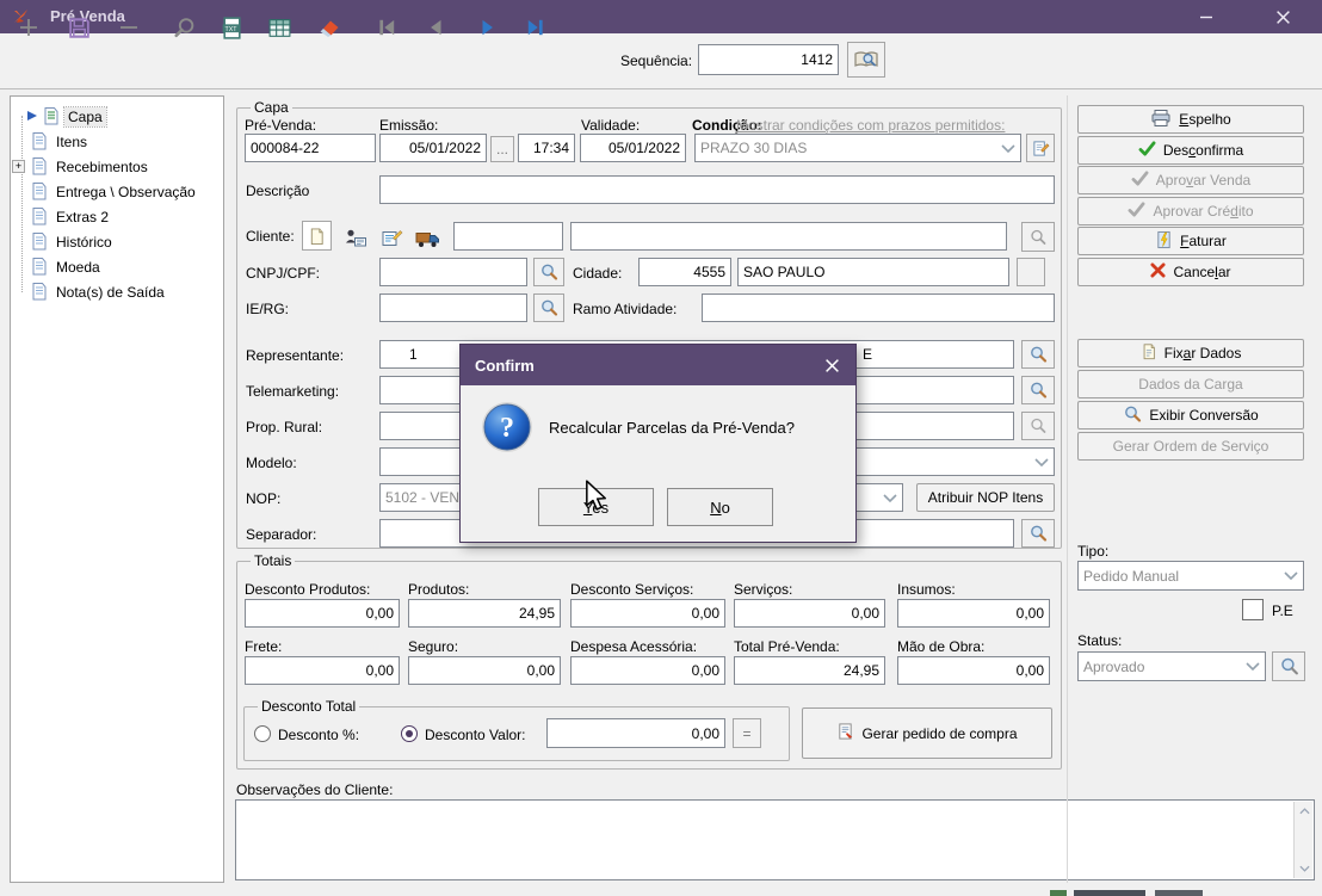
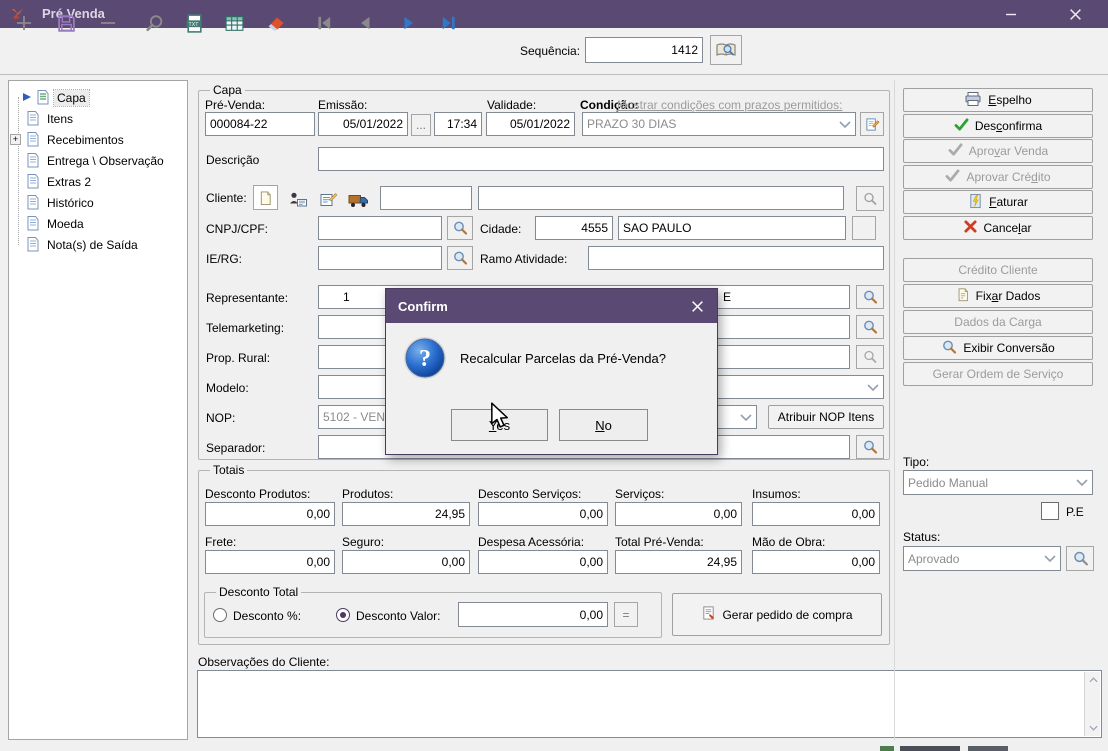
  Pré Venda
  Sequência:
  1412
  Capa
  Itens
  +
  Recebimentos
  Entrega \ Observação
  Extras 2
  Histórico
  Moeda
  Nota(s) de Saída
  Capa
  Pré-Venda:
  000084-22
  Emissão:
  05/01/2022
  ...
  17:34
  Validade:
  05/01/2022
  Condição:
  Mostrar condições com prazos permitidos:
  PRAZO 30 DIAS
  Descrição
  Cliente:
  CNPJ/CPF:
  Cidade:
  4555
  SAO PAULO
  IE/RG:
  Ramo Atividade:
  Representante:
  1
  E
  Telemarketing:
  Prop. Rural:
  Modelo:
  NOP:
  5102 - VEN
  Atribuir NOP Itens
  Separador:
  Totais
  Desconto Produtos:
  0,00
  Produtos:
  24,95
  Desconto Serviços:
  0,00
  Serviços:
  0,00
  Insumos:
  0,00
  Frete:
  0,00
  Seguro:
  0,00
  Despesa Acessória:
  0,00
  Total Pré-Venda:
  24,95
  Mão de Obra:
  0,00
  Desconto Total
  Desconto %:
  Desconto Valor:
  0,00
  =
  Gerar pedido de compra
  Observações do Cliente:
  Espelho
  Desconfirma
  Aprovar Venda
  Aprovar Crédito
  Faturar
  Cancelar
+ Crédito Cliente
  Fixar Dados
  Dados da Carga
  Exibir Conversão
  Gerar Ordem de Serviço
  Tipo:
  Pedido Manual
  P.E
  Status:
  Aprovado
  Confirm
  ?
  Recalcular Parcelas da Pré-Venda?
  No
